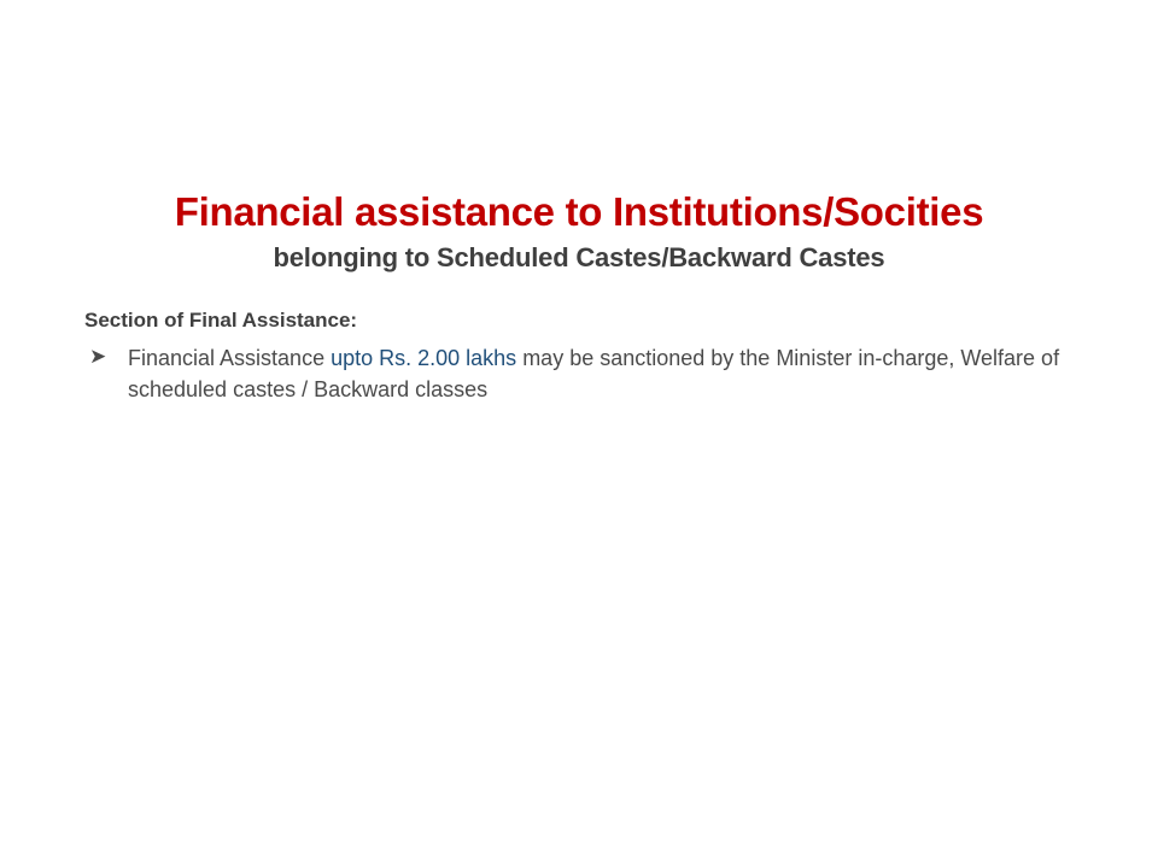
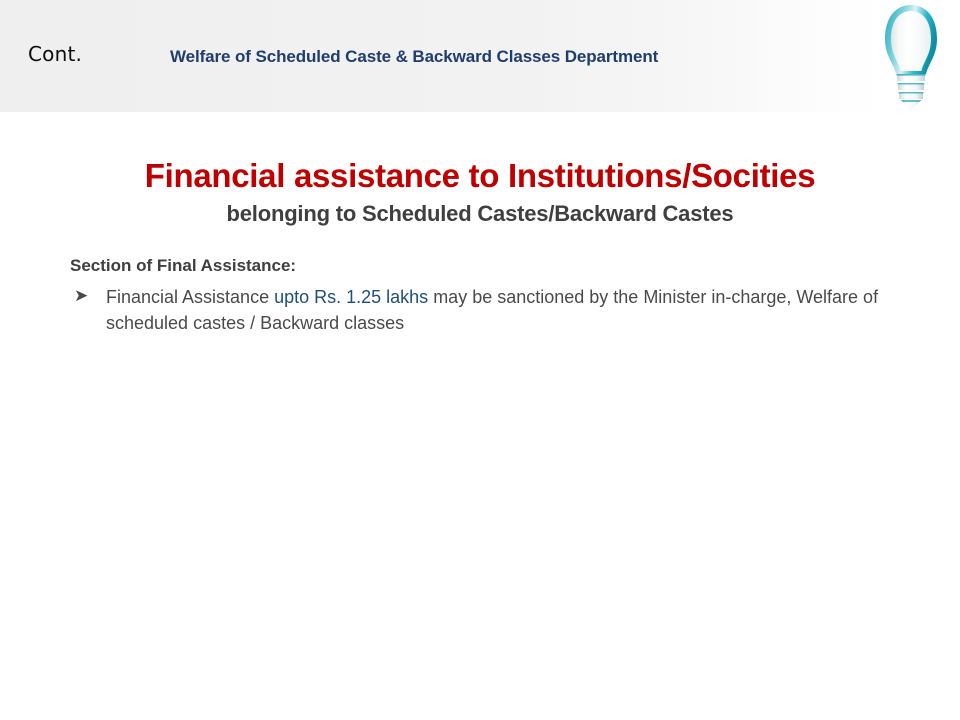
+ Cont.
+ Welfare of Scheduled Caste & Backward Classes Department
  Financial assistance to Institutions/Socities
  belonging to Scheduled Castes/Backward Castes
  Section of Final Assistance:
  ➤
- Financial Assistance upto Rs. 2.00 lakhs may be sanctioned by the Minister in-charge, Welfare of scheduled castes / Backward classes
+ Financial Assistance upto Rs. 1.25 lakhs may be sanctioned by the Minister in-charge, Welfare of scheduled castes / Backward classes
